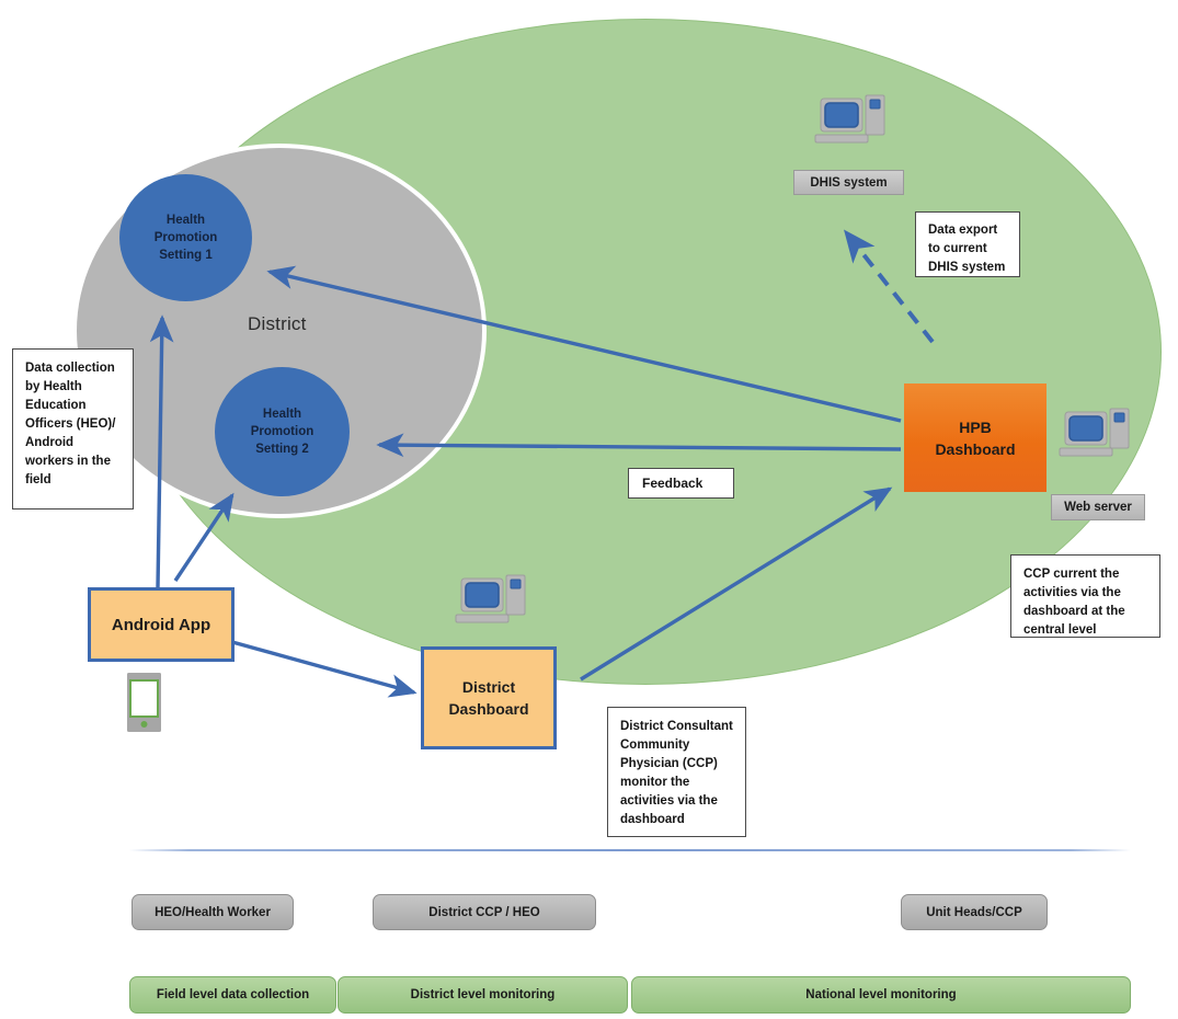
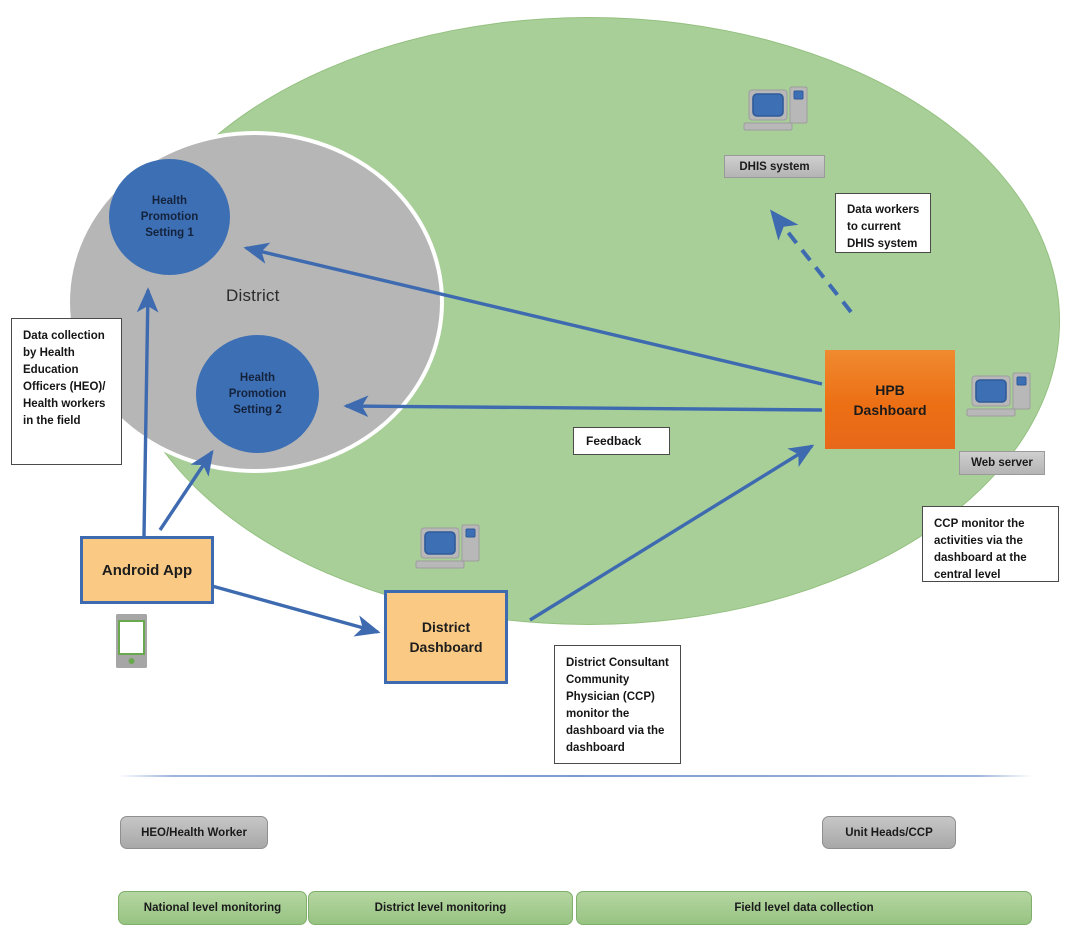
  District
  Health
  Promotion
  Setting 1
  Health
  Promotion
  Setting 2
  DHIS system
  Web server
  HPB
  Dashboard
  District
  Dashboard
  Android App
- Data collection by Health Education Officers (HEO)/ Android workers in the field
+ Data collection by Health Education Officers (HEO)/ Health workers in the field
- Data export to current DHIS system
+ Data workers to current DHIS system
- CCP current the activities via the dashboard at the central level
+ CCP monitor the activities via the dashboard at the central level
- District Consultant Community Physician (CCP) monitor the activities via the dashboard
+ District Consultant Community Physician (CCP) monitor the dashboard via the dashboard
  Feedback
  HEO/Health Worker
- District CCP / HEO
  Unit Heads/CCP
- Field level data collection
+ National level monitoring
  District level monitoring
- National level monitoring
+ Field level data collection
